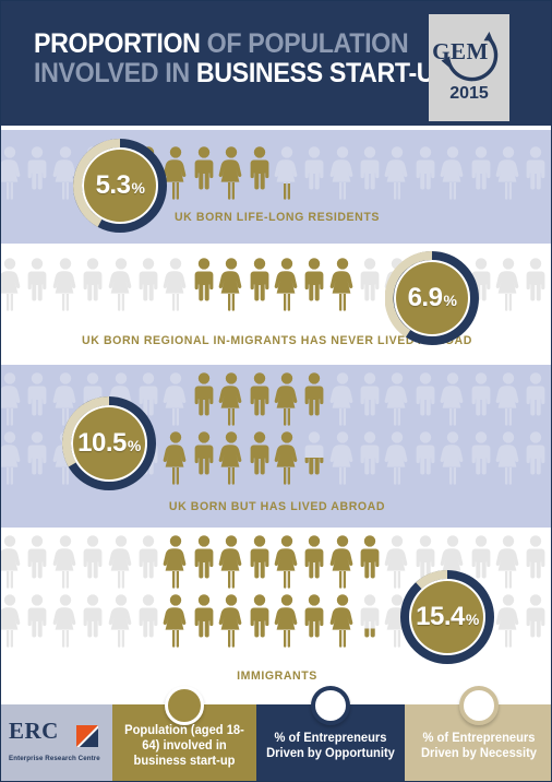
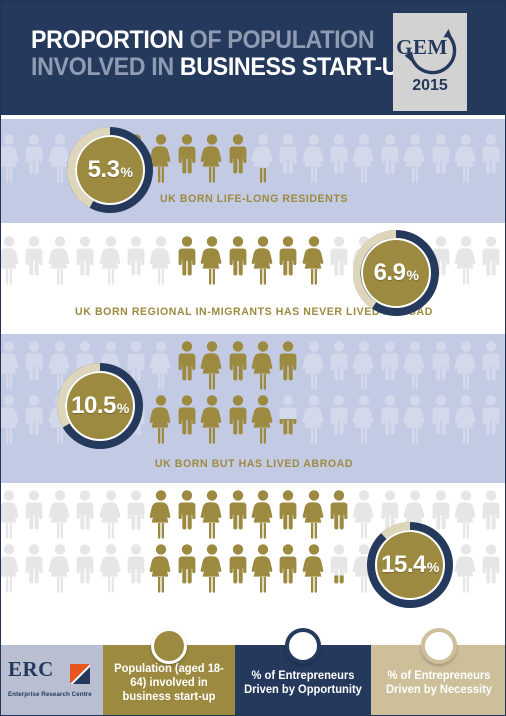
  PROPORTION OF POPULATION
  INVOLVED IN BUSINESS START-U
  GEM
  2015
  5.3
  %
  UK BORN LIFE-LONG RESIDENTS
  6.9
  %
  UK BORN REGIONAL IN-MIGRANTS HAS NEVER LIVEDAD
  10.5
  %
  UK BORN BUT HAS LIVED ABROAD
  15.4
  %
- IMMIGRANTS
  ERC
  Population (aged 18-64) involved in business start-up
  % of Entrepreneurs Driven by Opportunity
  % of Entrepreneurs Driven by Necessity
